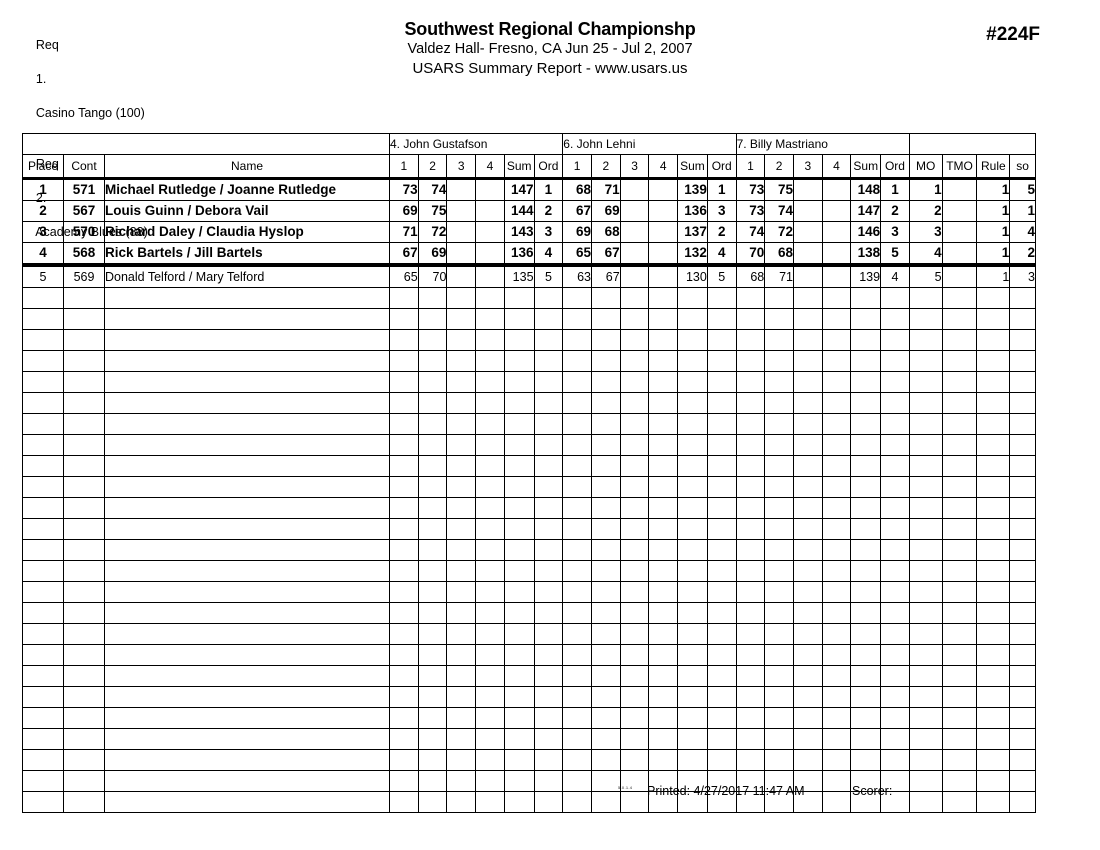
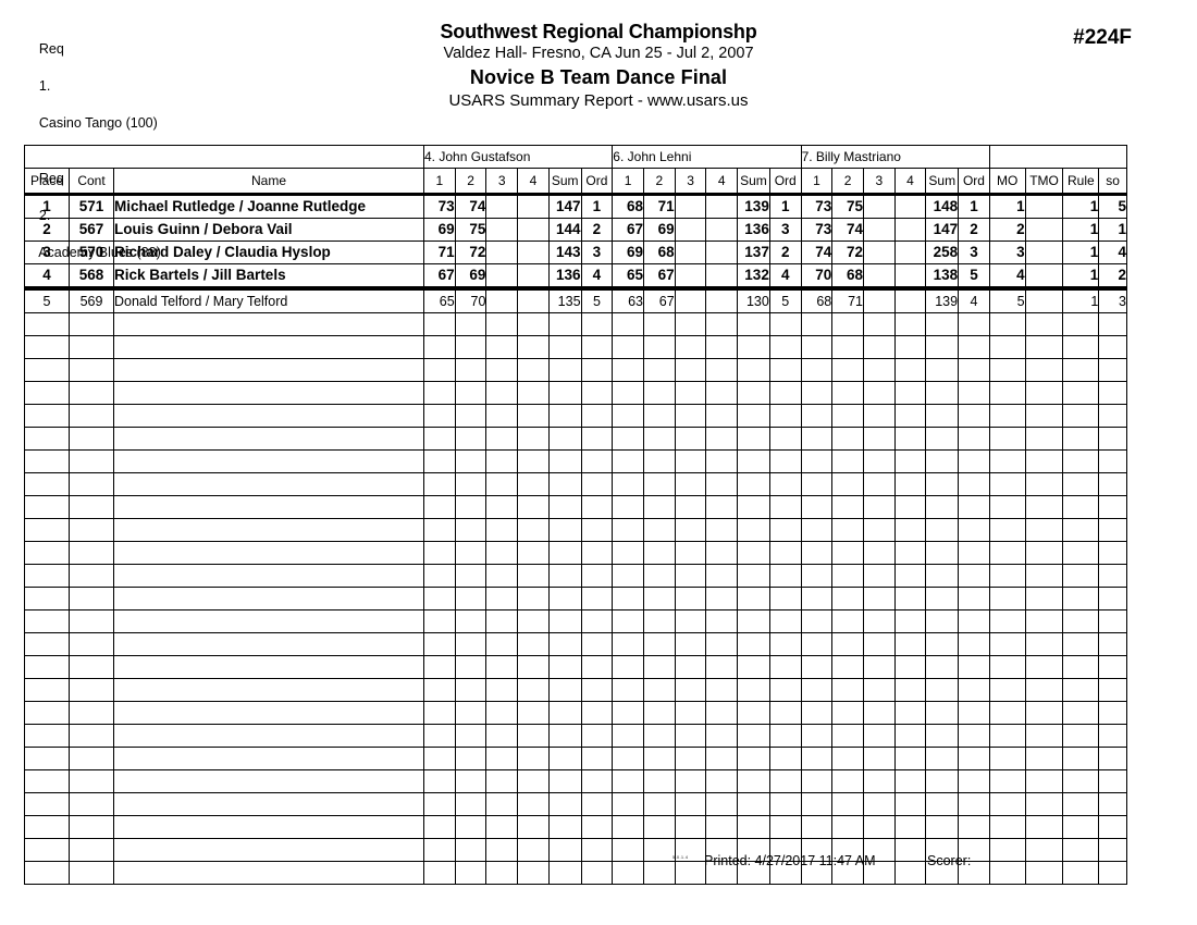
  Req 1. Casino Tango (100)
  Req 2. Academy Blues (88)
  Southwest Regional Championshp
  Valdez Hall- Fresno, CA Jun 25 - Jul 2, 2007
+ Novice B Team Dance Final
  USARS Summary Report - www.usars.us
  #224F
  	4. John Gustafson	6. John Lehni	7. Billy Mastriano
  Place	Cont	Name	1	2	3	4	Sum	Ord	1	2	3	4	Sum	Ord	1	2	3	4	Sum	Ord	MO	TMO	Rule	so
  1	571	Michael Rutledge / Joanne Rutledge	73	74			147	1	68	71			139	1	73	75			148	1	1		1	5
  2	567	Louis Guinn / Debora Vail	69	75			144	2	67	69			136	3	73	74			147	2	2		1	1
- 3	570	Richard Daley / Claudia Hyslop	71	72			143	3	69	68			137	2	74	72			146	3	3		1	4
+ 3	570	Richard Daley / Claudia Hyslop	71	72			143	3	69	68			137	2	74	72			258	3	3		1	4
  4	568	Rick Bartels / Jill Bartels	67	69			136	4	65	67			132	4	70	68			138	5	4		1	2
  5	569	Donald Telford / Mary Telford	65	70			135	5	63	67			130	5	68	71			139	4	5		1	3
  Printed: 4/27/2017 11:47 AM
  Scorer:
